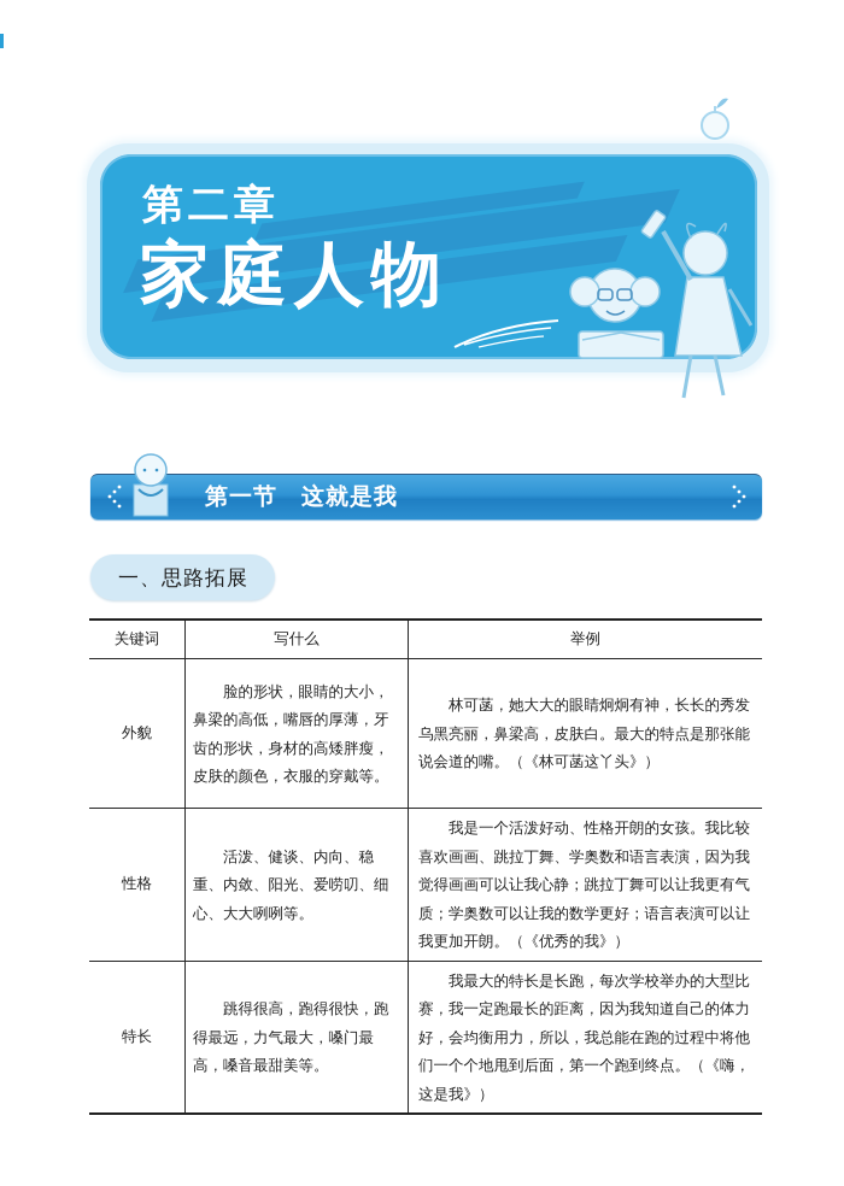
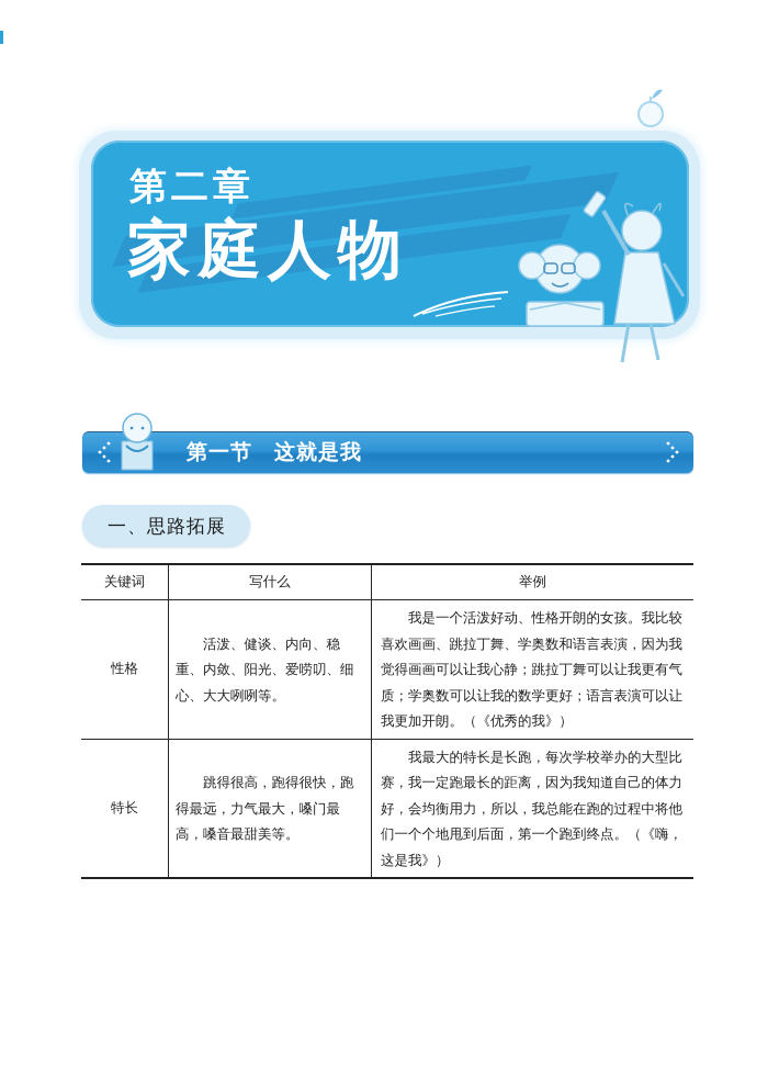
  第二章
  家庭人物
  第一节 这就是我
  一、思路拓展
  关键词	写什么	举例
- 外貌	脸的形状，眼睛的大小，鼻梁的高低，嘴唇的厚薄，牙齿的形状，身材的高矮胖瘦，皮肤的颜色，衣服的穿戴等。	林可菡，她大大的眼睛炯炯有神，长长的秀发乌黑亮丽，鼻梁高，皮肤白。最大的特点是那张能说会道的嘴。（《林可菡这丫头》）
  性格	活泼、健谈、内向、稳重、内敛、阳光、爱唠叨、细心、大大咧咧等。	我是一个活泼好动、性格开朗的女孩。我比较喜欢画画、跳拉丁舞、学奥数和语言表演，因为我觉得画画可以让我心静；跳拉丁舞可以让我更有气质；学奥数可以让我的数学更好；语言表演可以让我更加开朗。（《优秀的我》）
  特长	跳得很高，跑得很快，跑得最远，力气最大，嗓门最高，嗓音最甜美等。	我最大的特长是长跑，每次学校举办的大型比赛，我一定跑最长的距离，因为我知道自己的体力好，会均衡用力，所以，我总能在跑的过程中将他们一个个地甩到后面，第一个跑到终点。（《嗨，这是我》）
